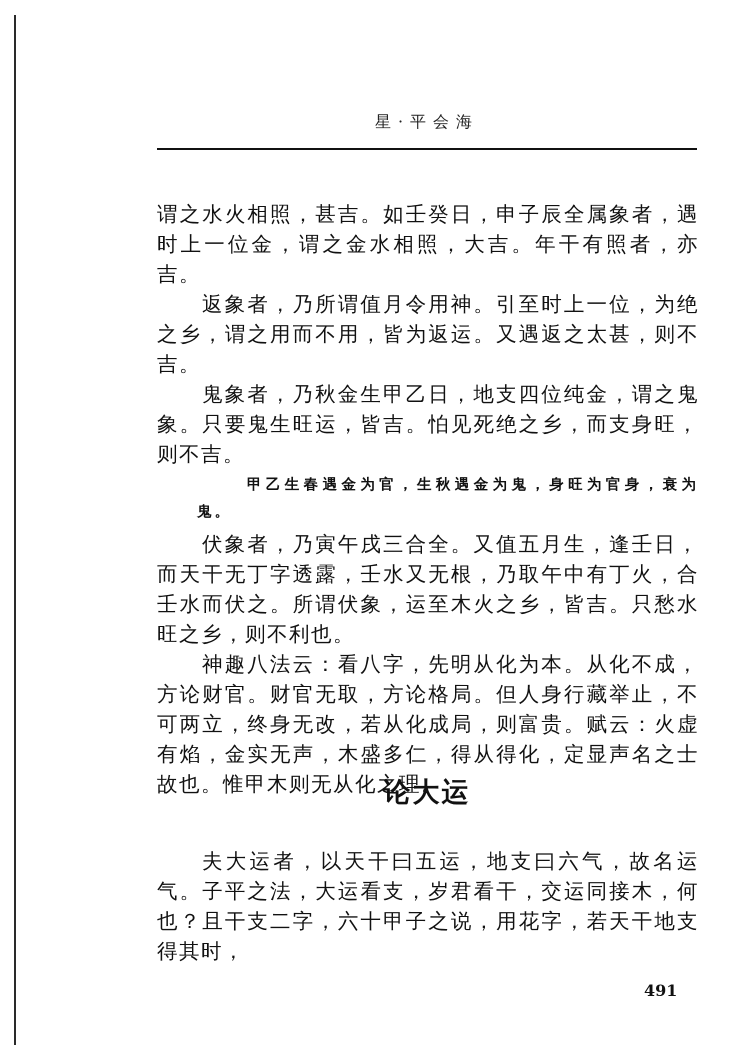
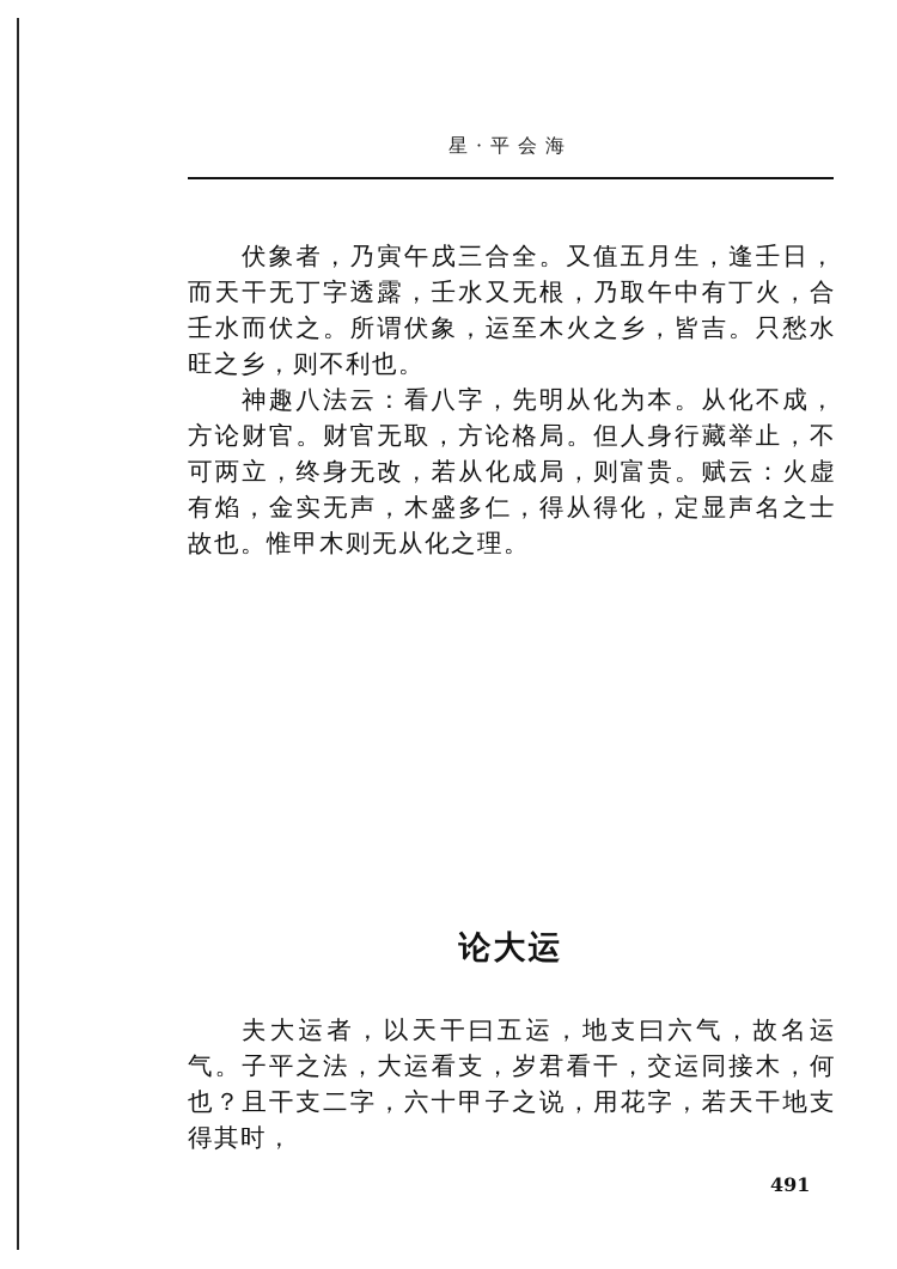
  星·平会海
- 谓之水火相照，甚吉。如壬癸日，申子辰全属象者，遇时上一位金，谓之金水相照，大吉。年干有照者，亦吉。
- 返象者，乃所谓值月令用神。引至时上一位，为绝之乡，谓之用而不用，皆为返运。又遇返之太甚，则不吉。
- 鬼象者，乃秋金生甲乙日，地支四位纯金，谓之鬼象。只要鬼生旺运，皆吉。怕见死绝之乡，而支身旺，则不吉。
- 甲乙生春遇金为官，生秋遇金为鬼，身旺为官身，衰为鬼。
  伏象者，乃寅午戌三合全。又值五月生，逢壬日，而天干无丁字透露，壬水又无根，乃取午中有丁火，合壬水而伏之。所谓伏象，运至木火之乡，皆吉。只愁水旺之乡，则不利也。
  神趣八法云：看八字，先明从化为本。从化不成，方论财官。财官无取，方论格局。但人身行藏举止，不可两立，终身无改，若从化成局，则富贵。赋云：火虚有焰，金实无声，木盛多仁，得从得化，定显声名之士故也。惟甲木则无从化之理。
  论大运
  夫大运者，以天干曰五运，地支曰六气，故名运气。子平之法，大运看支，岁君看干，交运同接木，何也？且干支二字，六十甲子之说，用花字，若天干地支得其时，
  491
